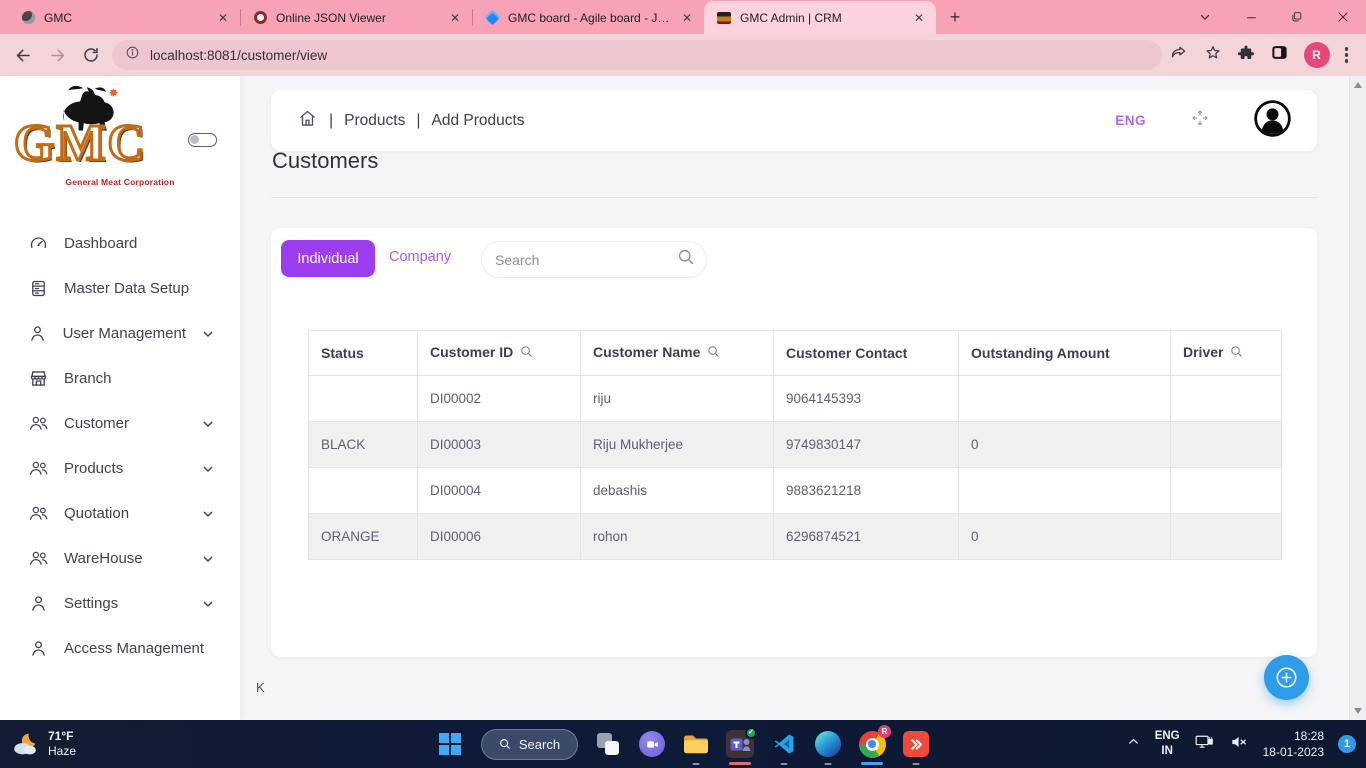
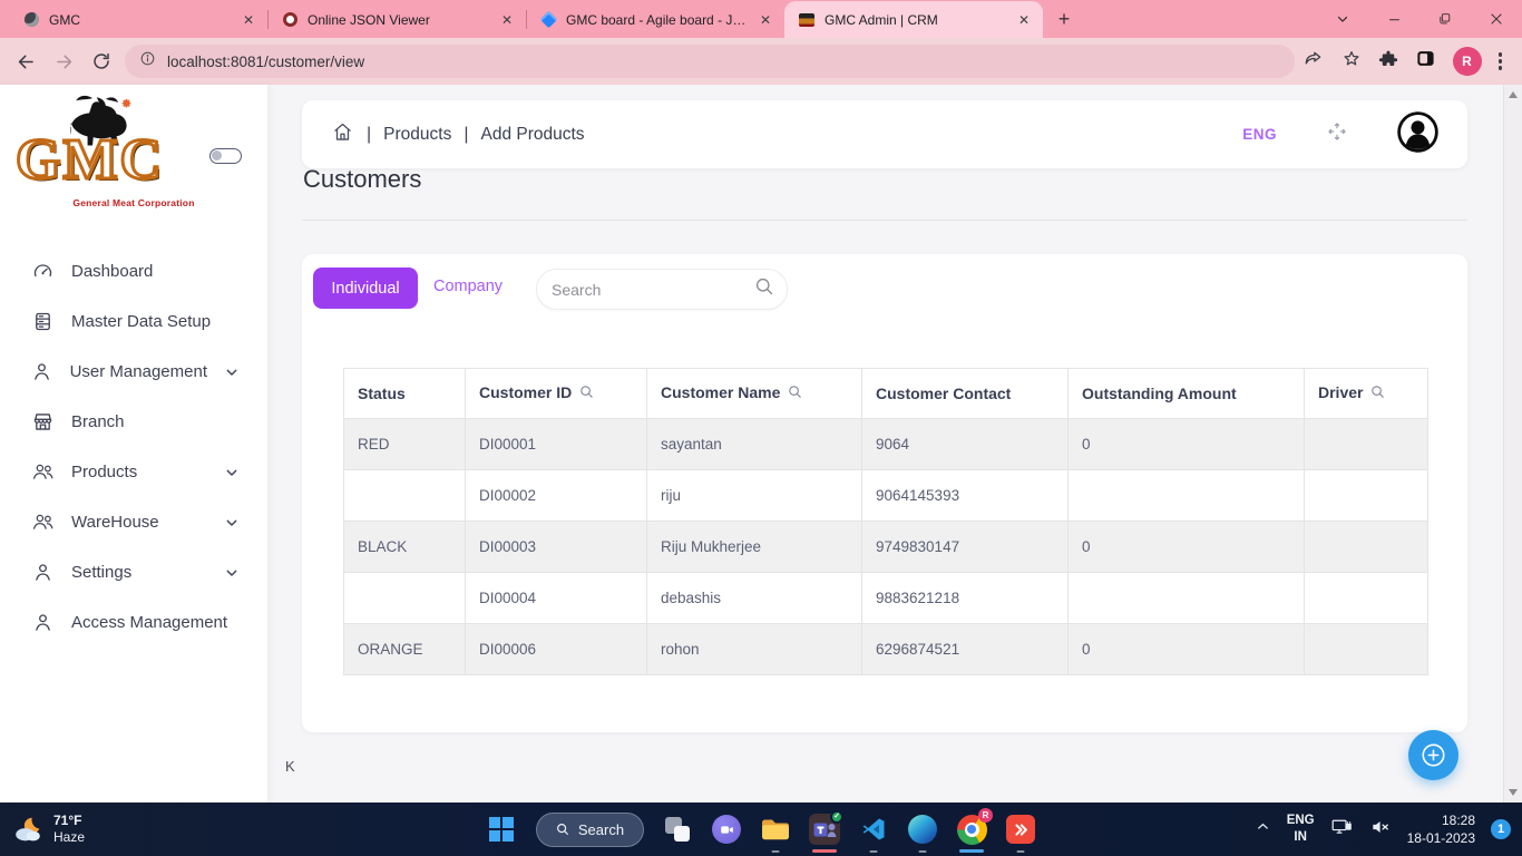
  GMC
  ✕
  Online JSON Viewer
  ✕
  GMC board - Agile board - Jira
  ✕
  GMC Admin | CRM
  ✕
  +
  localhost:8081/customer/view
  R
  GMC
  General Meat Corporation
  Dashboard
  Master Data Setup
  User Management
  Branch
- Customer
  Products
- Quotation
  WareHouse
  Settings
  Access Management
  |
  Products
  |
  Add Products
  ENG
  Customers
  Individual
  Company
  Search
  Status	Customer ID	Customer Name	Customer Contact	Outstanding Amount	Driver
+ RED	DI00001	sayantan	9064	0
  	DI00002	riju	9064145393
  BLACK	DI00003	Riju Mukherjee	9749830147	0
  	DI00004	debashis	9883621218
  ORANGE	DI00006	rohon	6296874521	0
  K
  71°F
  Haze
  Search
  R
  ENG
  IN
  18:28
  18-01-2023
  1
